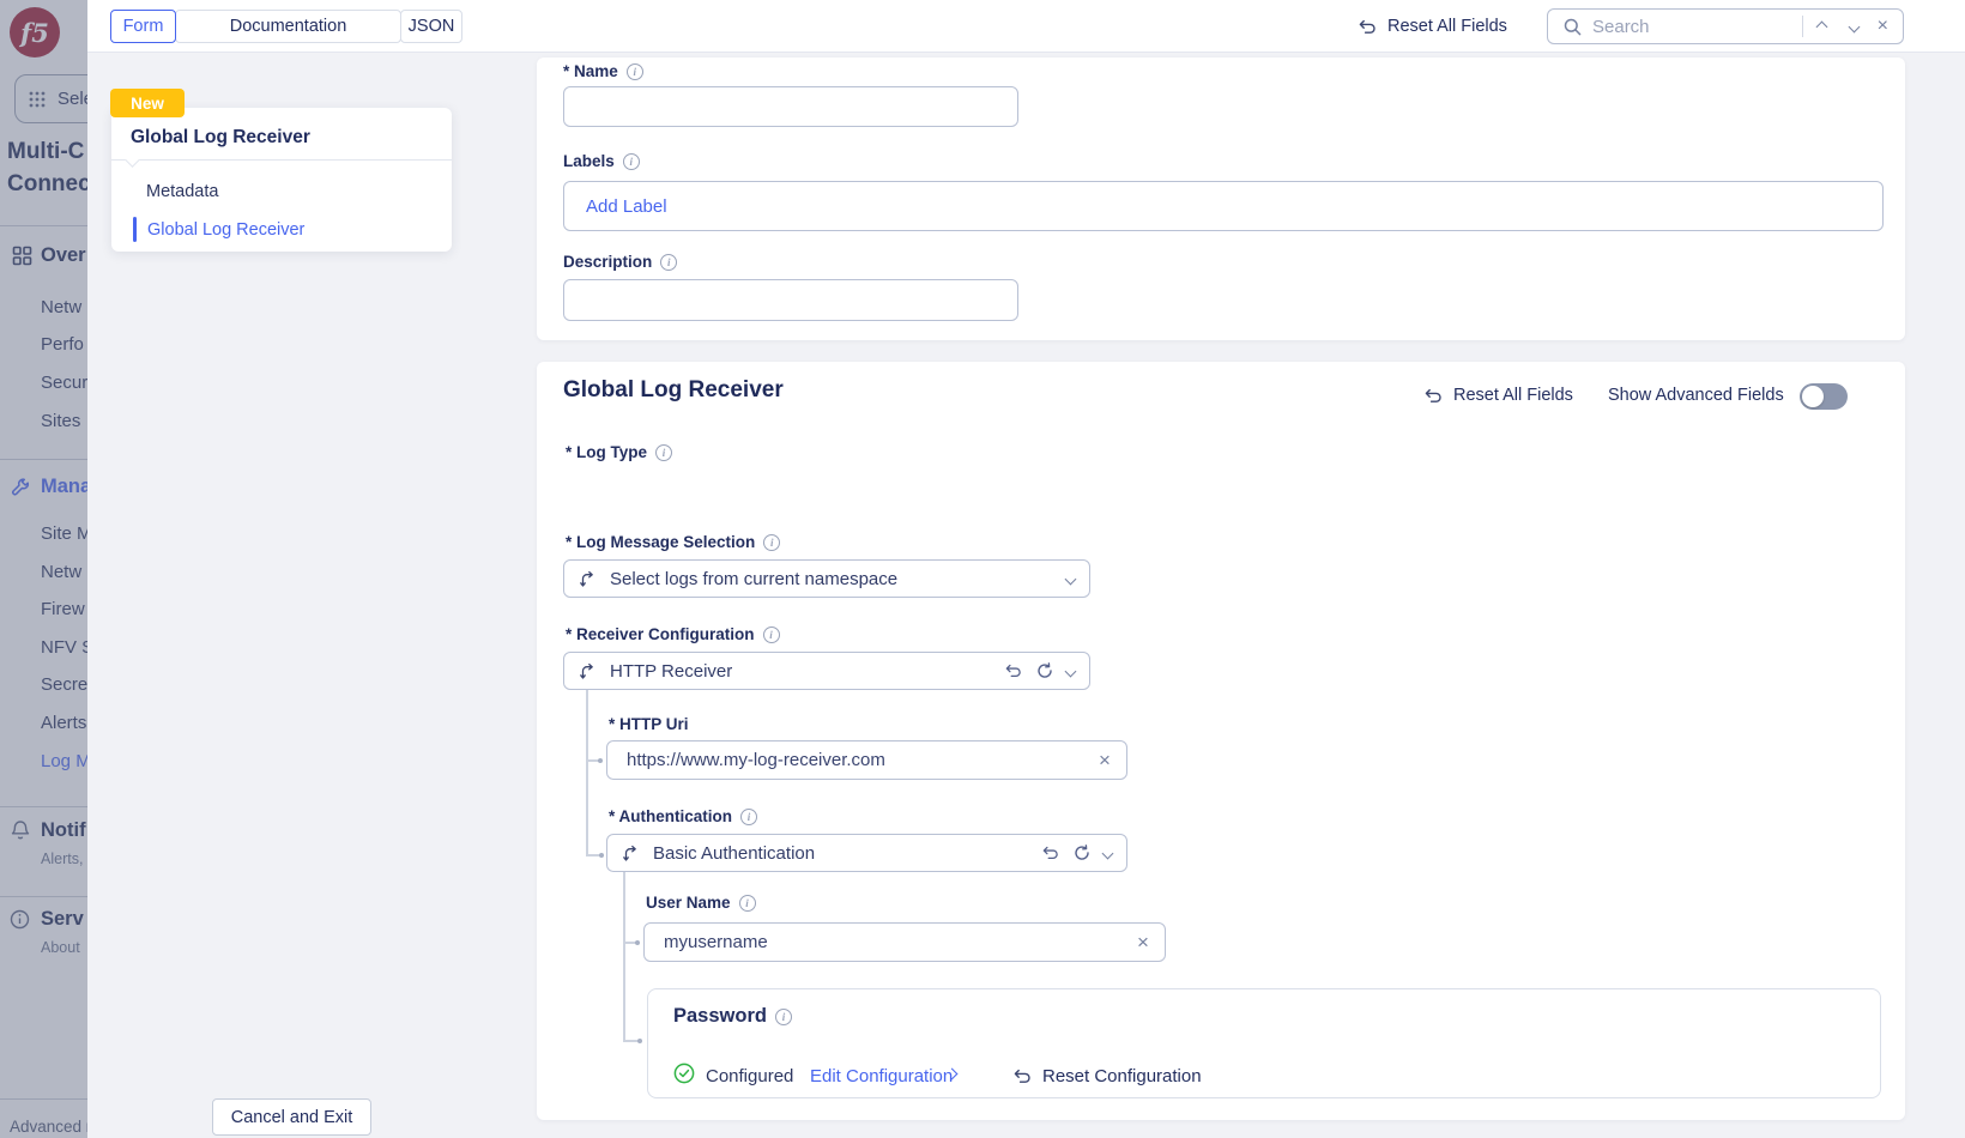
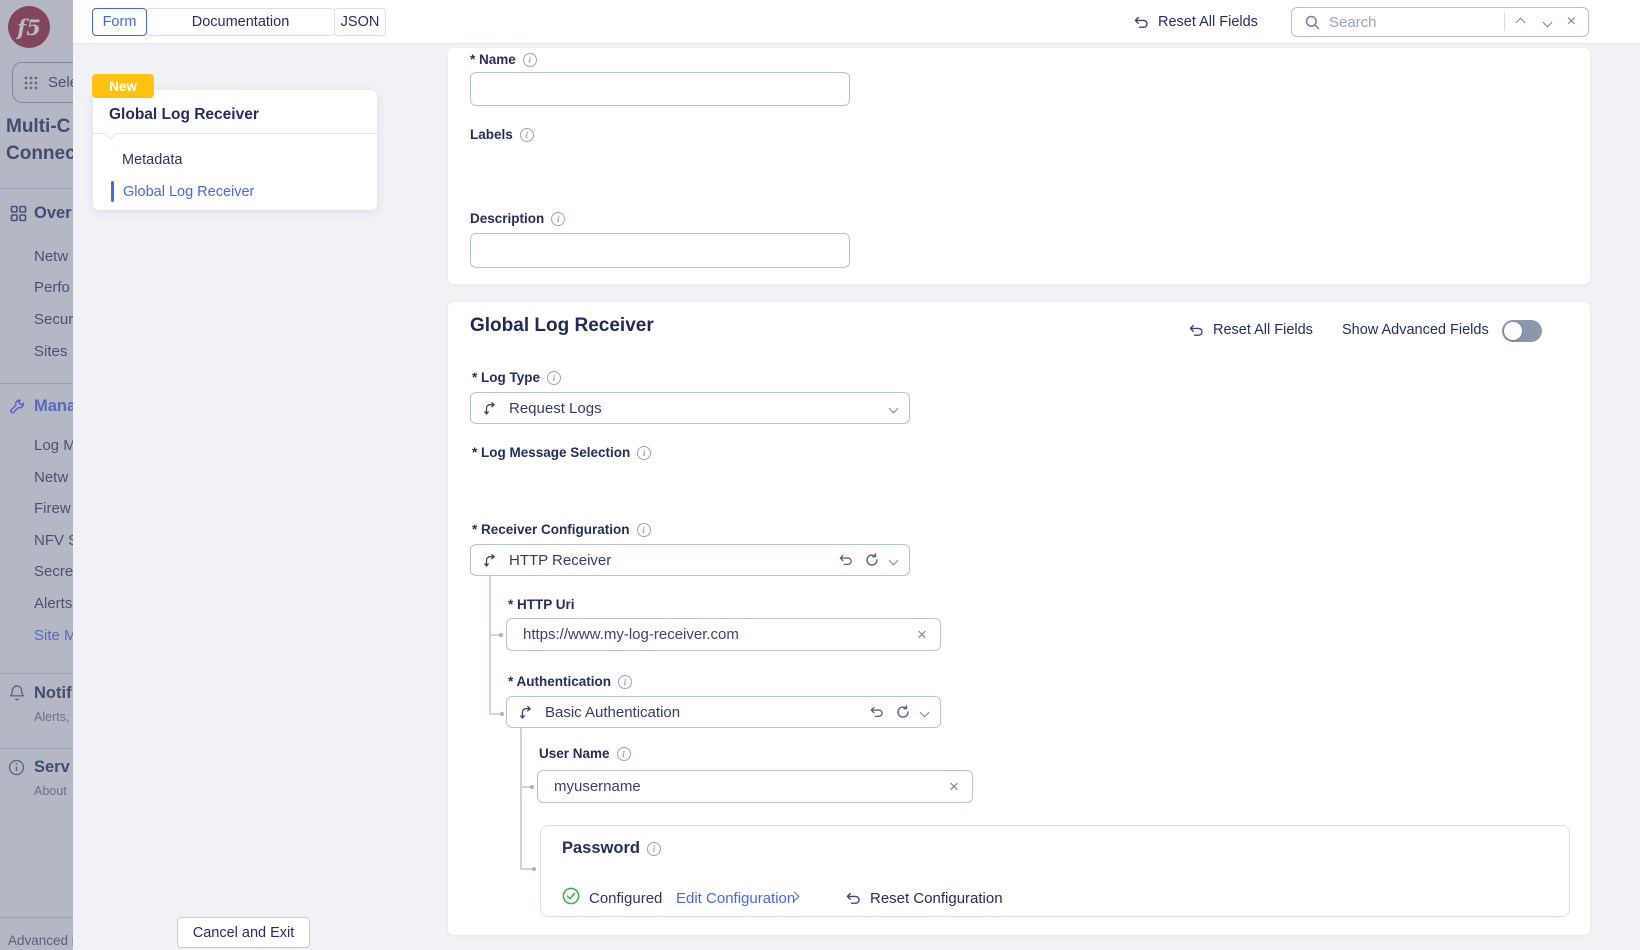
  f5
  Multi-C
  Connec
  Over
  Netw
  Perfo
  Secur
  Sites
  Mana
- Site M
+ Log M
  Netw
  Firew
  NFV
  Secre
  Alerts
- Log M
+ Site M
  Notif
  Alerts,
  Serv
  About
  Advanced
  Form
  Documentation
  JSON
  Reset All Fields
  Search
  ×
  New
  Global Log Receiver
  Metadata
  Global Log Receiver
  * Name
  Labels
- Add Label
  Description
  Global Log Receiver
  Reset All Fields
  Show Advanced Fields
  * Log Type
+ Request Logs
  * Log Message Selection
- Select logs from current namespace
  * Receiver Configuration
  HTTP Receiver
  * HTTP Uri
  https://www.my-log-receiver.com
  ×
  * Authentication
  Basic Authentication
  User Name
  myusername
  ×
  Password
  Configured
  Edit Configuration
  Reset Configuration
  Cancel and Exit
